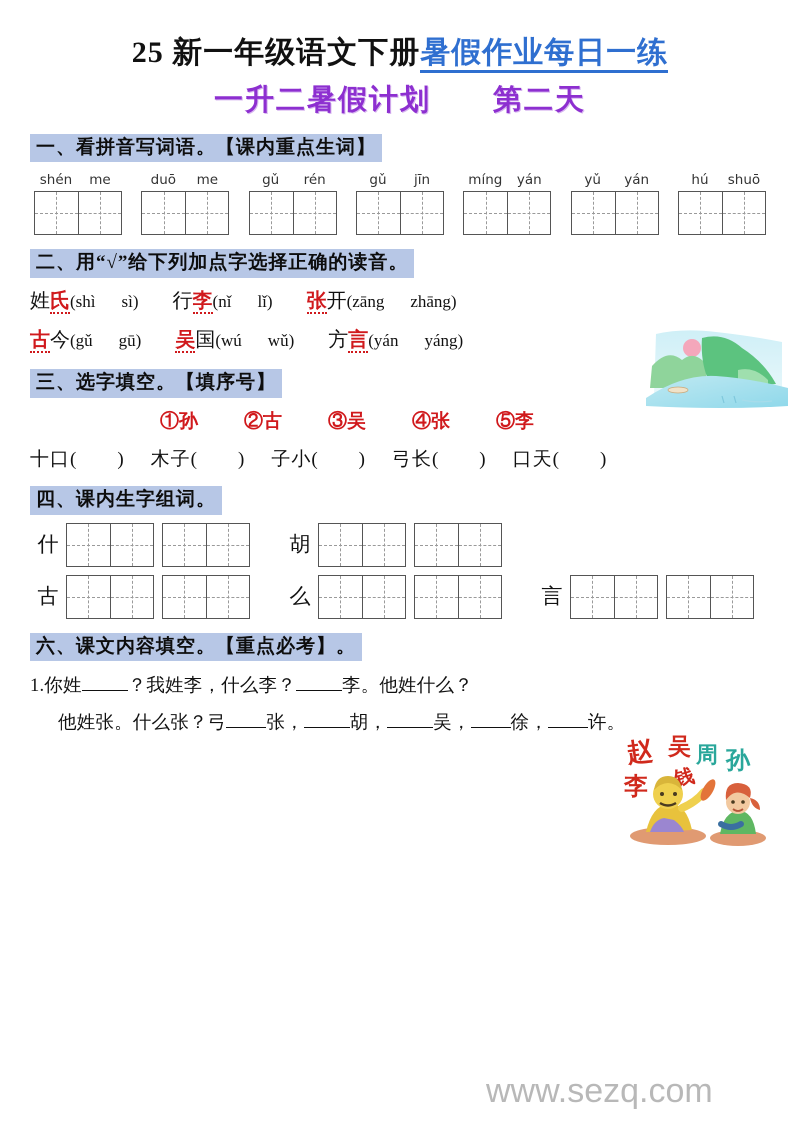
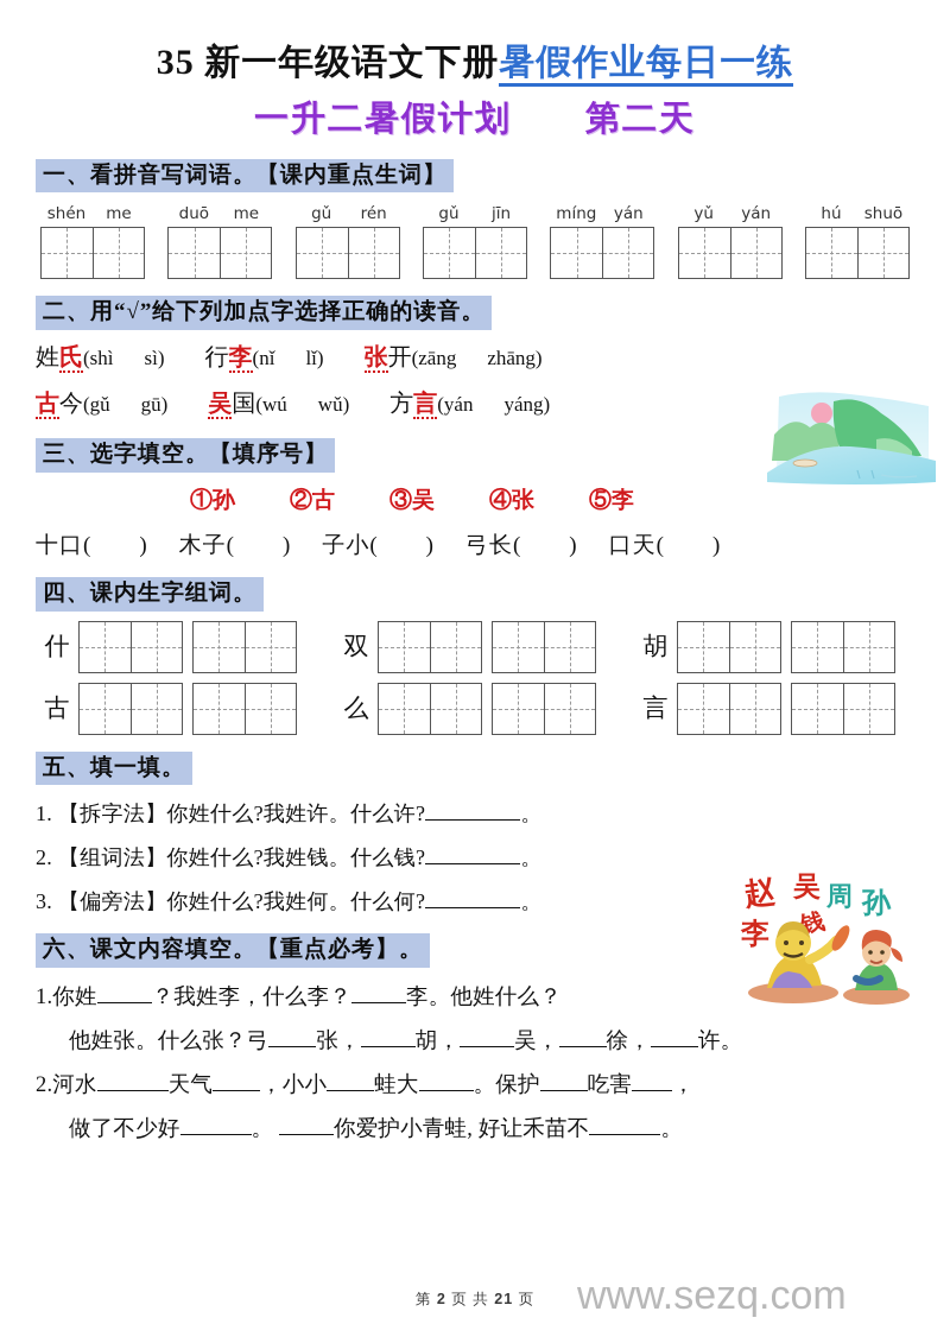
- 25 新一年级语文下册暑假作业每日一练
+ 35 新一年级语文下册暑假作业每日一练
  一升二暑假计划 第二天
  一、看拼音写词语。【课内重点生词】
  shén
  me
  duō
  me
  gǔ
  rén
  gǔ
  jīn
  míng
  yán
  yǔ
  yán
  hú
  shuō
  二、用“√”给下列加点字选择正确的读音。
  姓氏(shì sì)
  行李(nǐ lǐ)
  张开(zāng zhāng)
  古今(gǔ gū)
  吴国(wú wǔ)
  方言(yán yáng)
  三、选字填空。【填序号】
  ①孙
  ②古
  ③吴
  ④张
  ⑤李
  十口( )
  木子( )
  子小( )
  弓长( )
  口天( )
  四、课内生字组词。
  什
+ 双
  胡
  古
  么
  言
+ 五、填一填。
+ 1. 【拆字法】你姓什么?我姓许。什么许? 。
+ 2. 【组词法】你姓什么?我姓钱。什么钱? 。
+ 3. 【偏旁法】你姓什么?我姓何。什么何? 。
  吴
  周
  孙
  李
  六、课文内容填空。【重点必考】。
  1.你姓 ？我姓李，什么李？ 李。他姓什么？
  他姓张。什么张？弓 张， 胡， 吴， 徐， 许。
+ 2.河水 天气 ，小小 蛙大 。保护 吃害 ，
+ 做了不少好 。 你爱护小青蛙, 好让禾苗不 。
+ 第 2 页 共 21 页
  www.sezq.com
